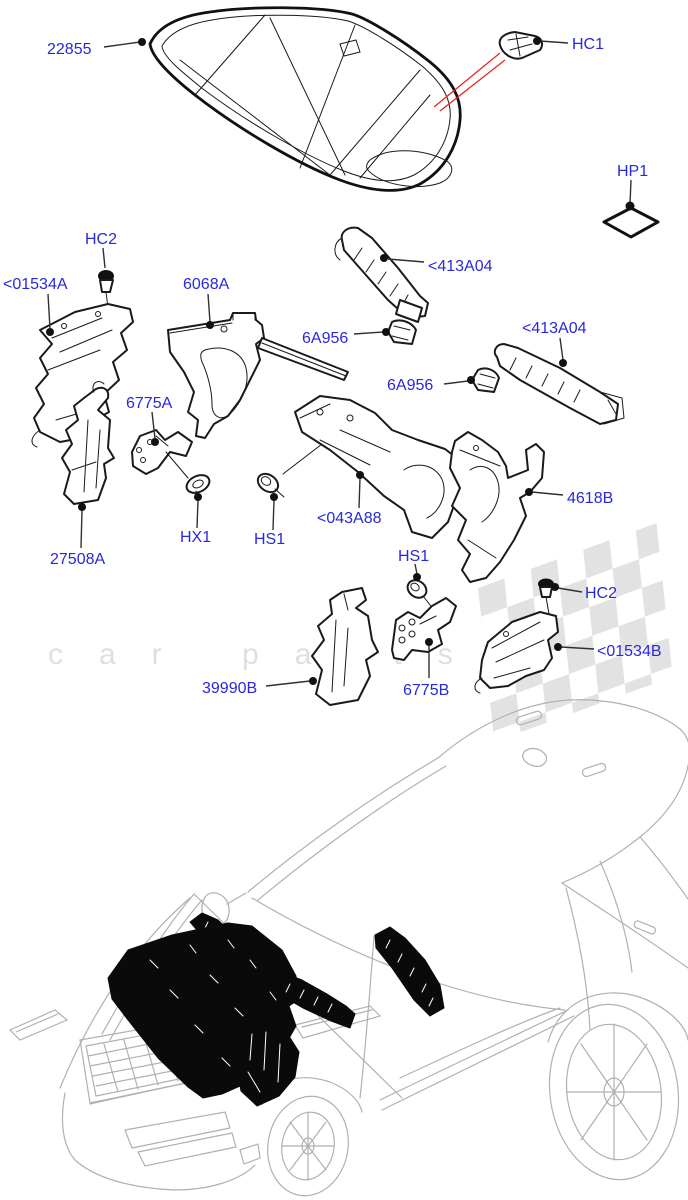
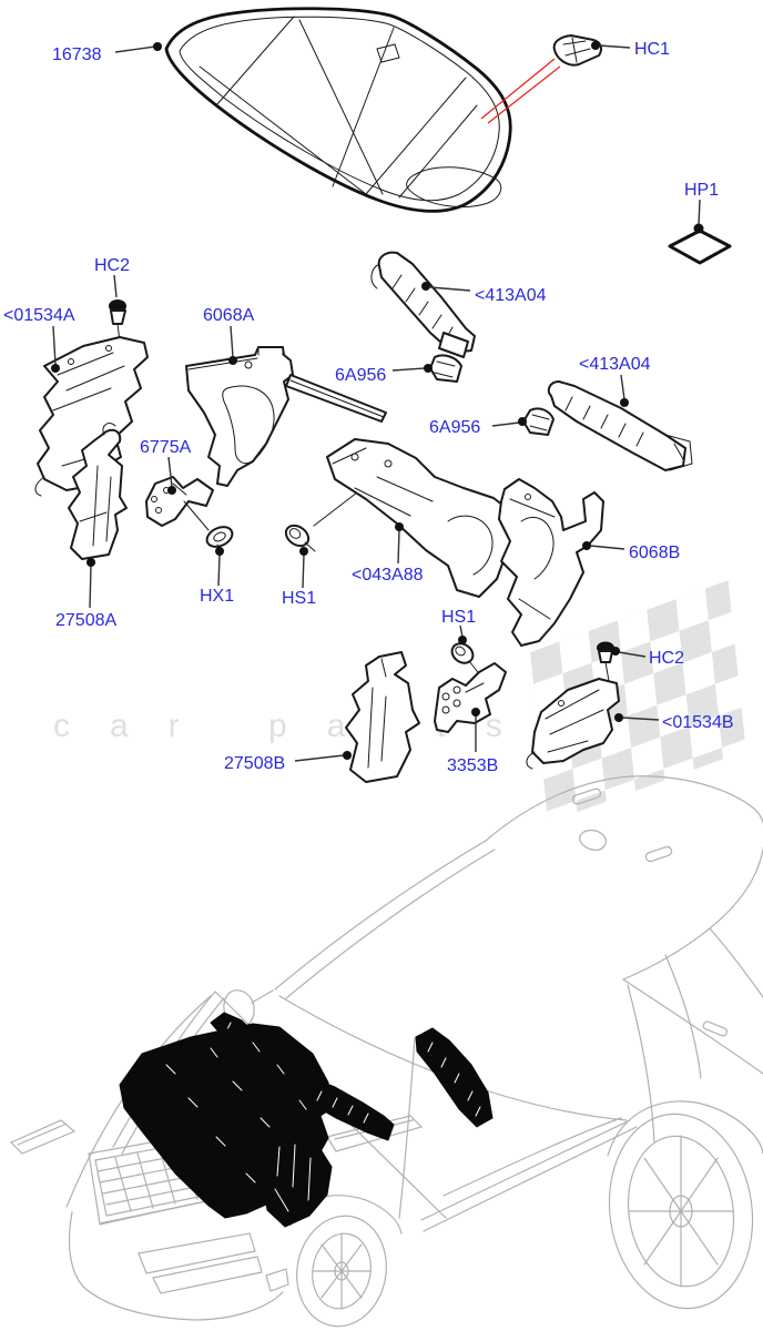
  car pts
- 22855
+ 16738
  HC1
  HP1
  HC2
  <01534A
  6068A
  <413A04
  6A956
  <413A04
  6A956
  6775A
- 4618B
+ 6068B
  <043A88
  HX1
  HS1
  27508A
  HS1
  HC2
  <01534B
- 39990B
+ 27508B
- 6775B
+ 3353B
